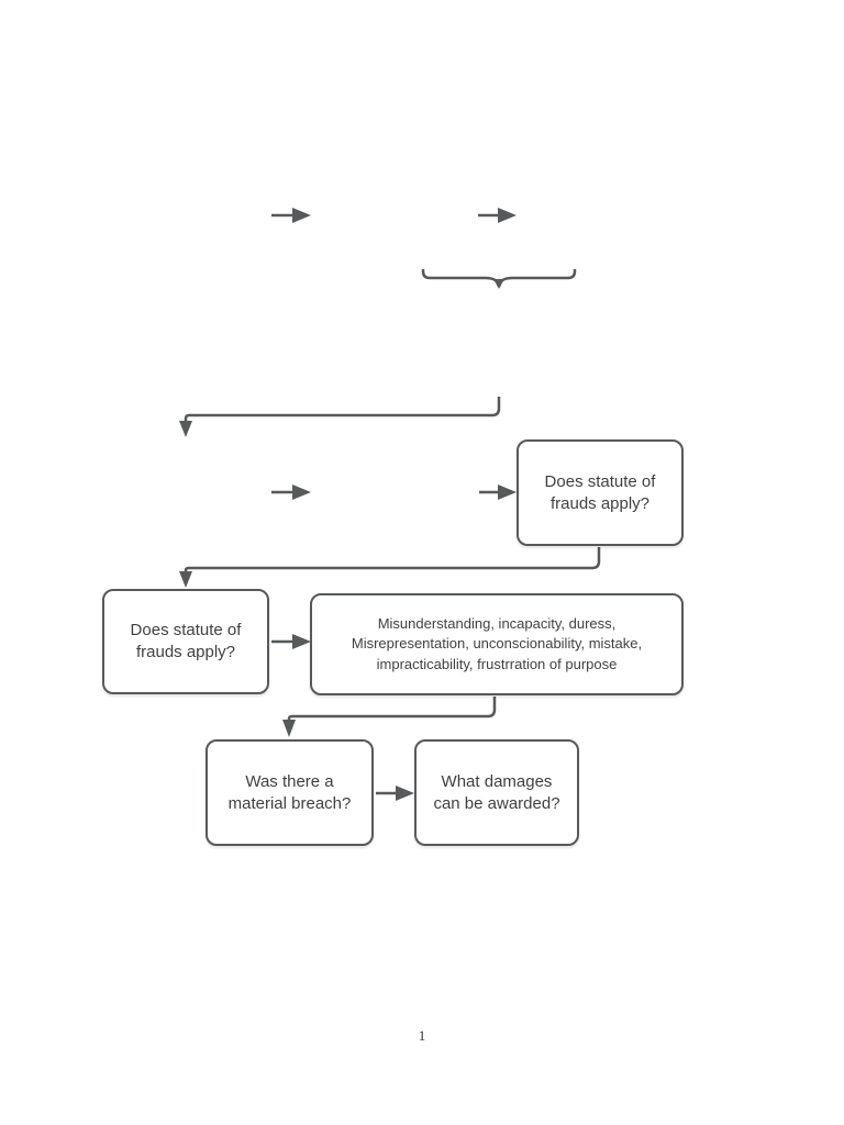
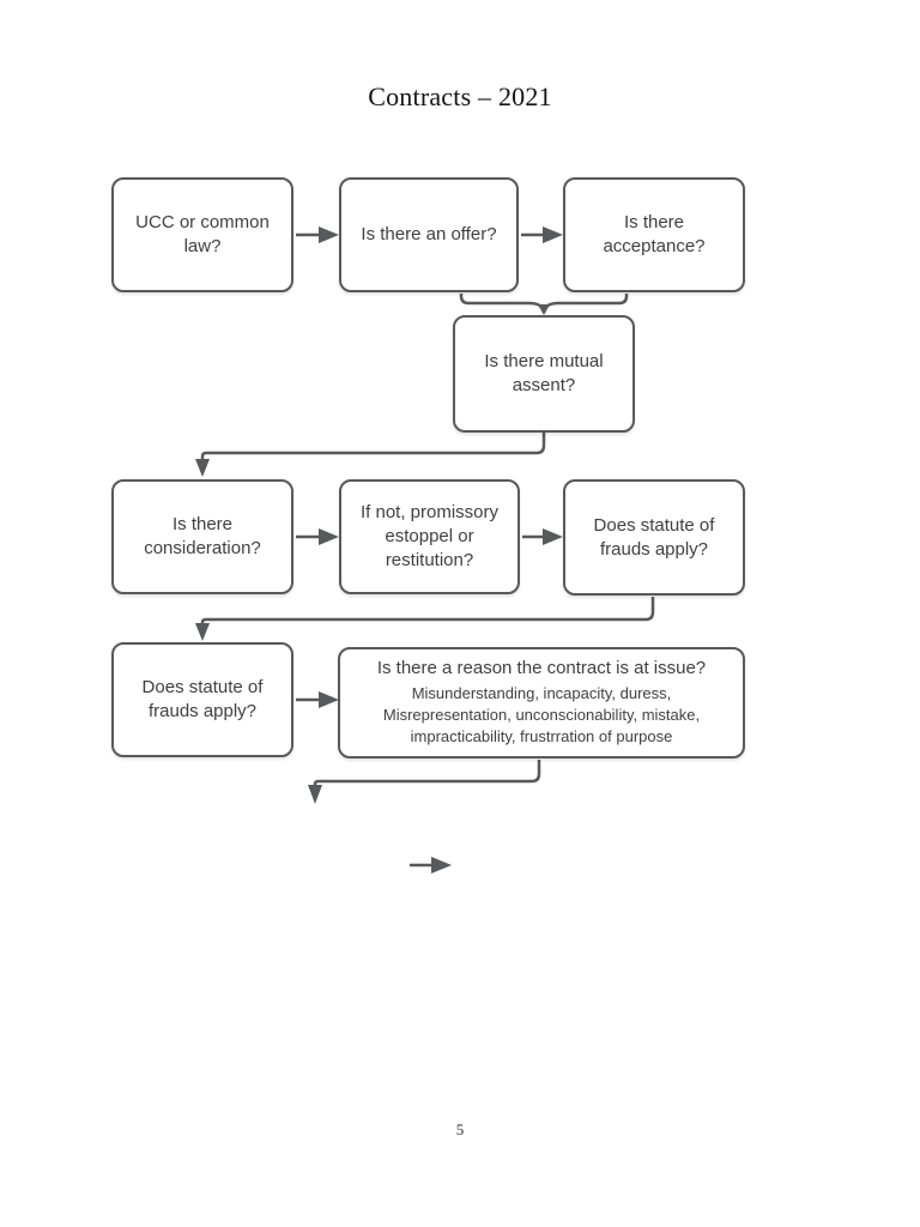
+ Contracts – 2021
+ UCC or common law?
+ Is there an offer?
+ Is there acceptance?
+ Is there mutual assent?
+ Is there consideration?
+ If not, promissory estoppel or restitution?
  Does statute of frauds apply?
  Does statute of frauds apply?
+ Is there a reason the contract is at issue?
  Misunderstanding, incapacity, duress,
  Misrepresentation, unconscionability, mistake,
  impracticability, frustrration of purpose
- Was there a material breach?
- What damages can be awarded?
- 1
+ 5
